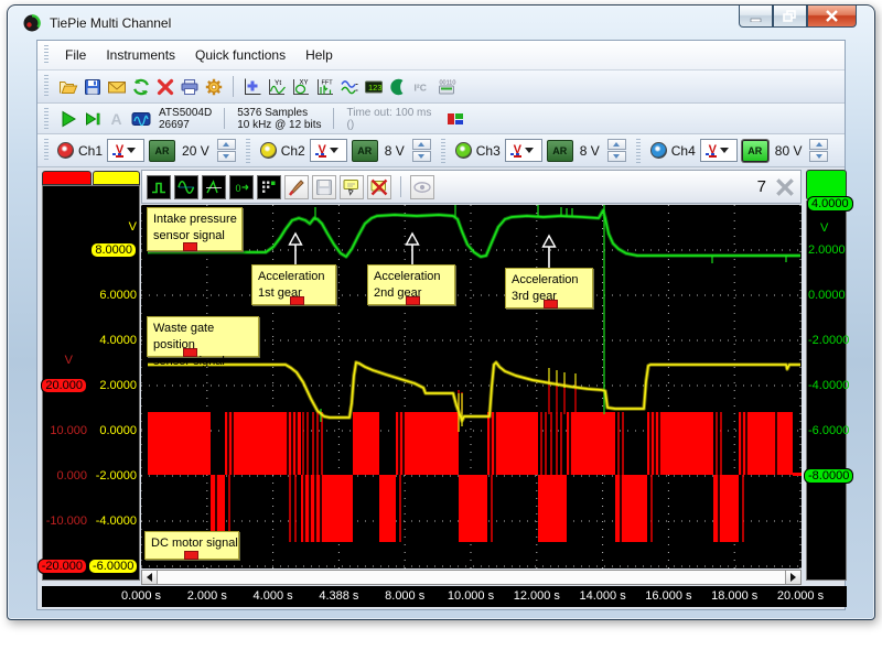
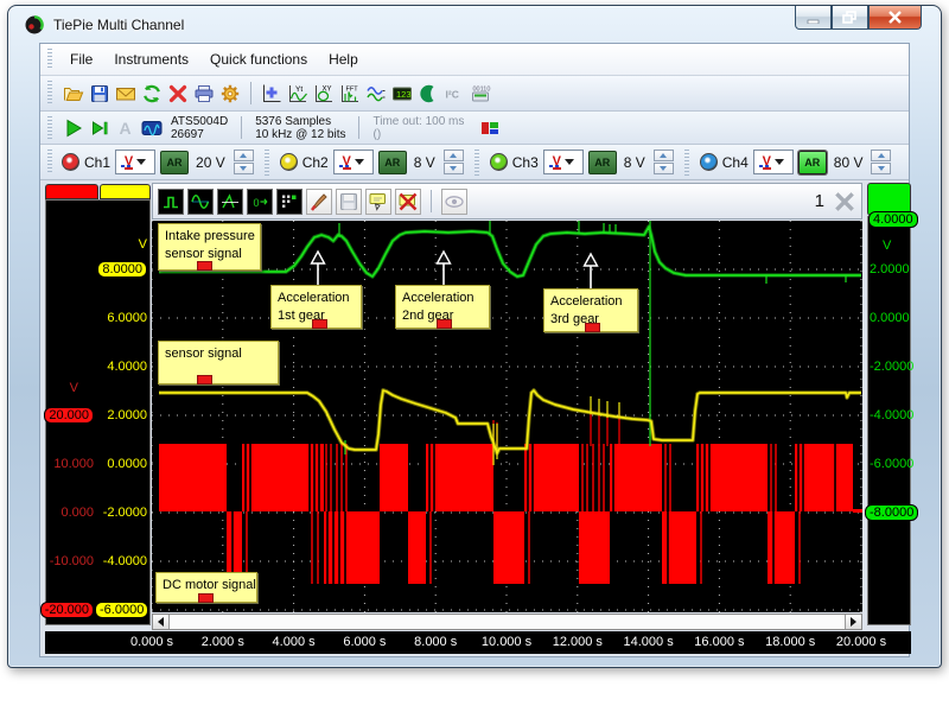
  TiePie Multi Channel
  File Instruments Quick functions Help
  123
  I²C
  A
  ATS5004D
  26697
  5376 Samples
  10 kHz @ 12 bits
  Time out: 100 ms
  ()
  Ch1
  V
  AR
  20 V
  Ch2
  V
  AR
  8 V
  Ch3
  V
  AR
  8 V
  Ch4
  V
  AR
  80 V
  0
- 7
+ 1
  0.000 s
  2.000 s
  4.000 s
- 4.388 s
+ 6.000 s
  8.000 s
  10.000 s
  12.000 s
  14.000 s
  16.000 s
  18.000 s
  20.000 s
  Intake pressure
  sensor signal
- Waste gate position
  sensor signal
  DC motor signal
  Acceleration
  1st gear
  Acceleration
  2nd gear
  Acceleration
  3rd gear
  V
  8.0000
  6.0000
  4.0000
  2.0000
  0.0000
  -2.0000
  -4.0000
  -6.0000
  V
  20.000
  10.000
  0.000
  -10.000
  -20.000
  4.0000
  V
  2.0000
  0.0000
  -2.0000
  -4.0000
  -6.0000
  -8.0000
